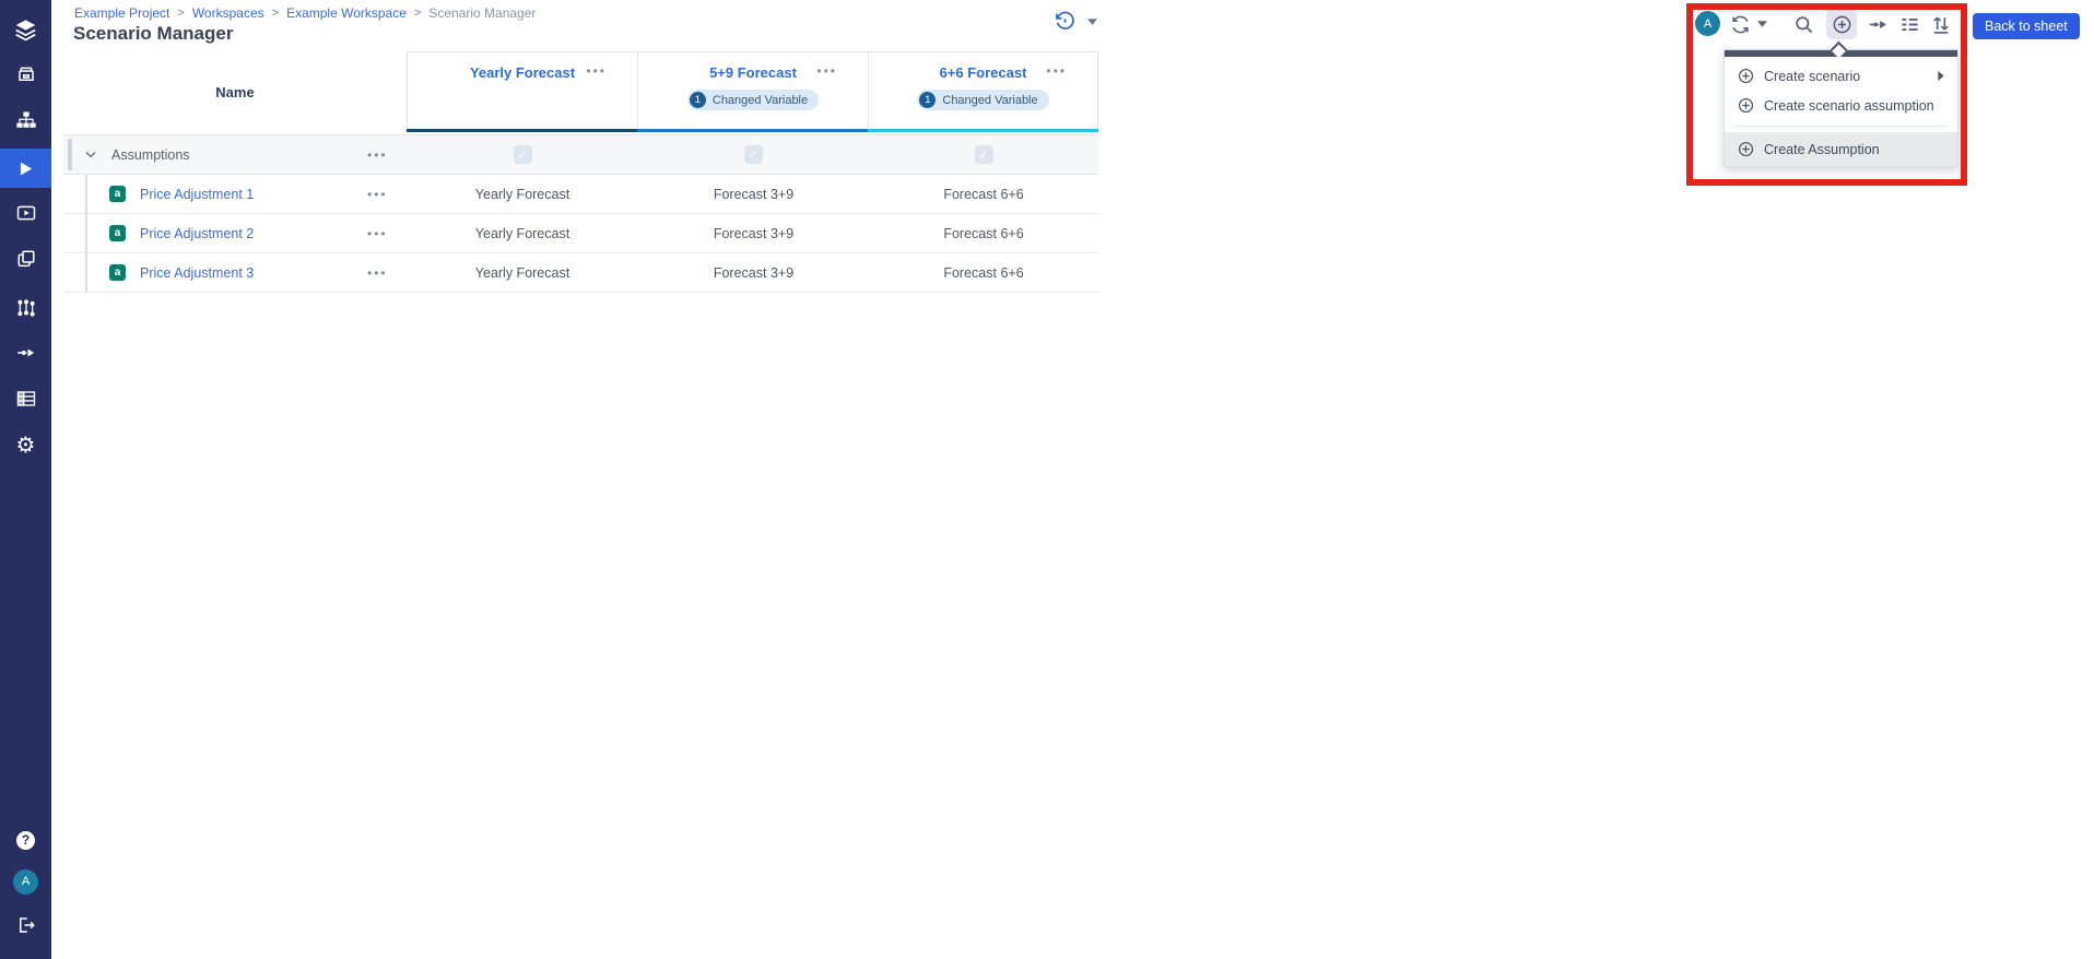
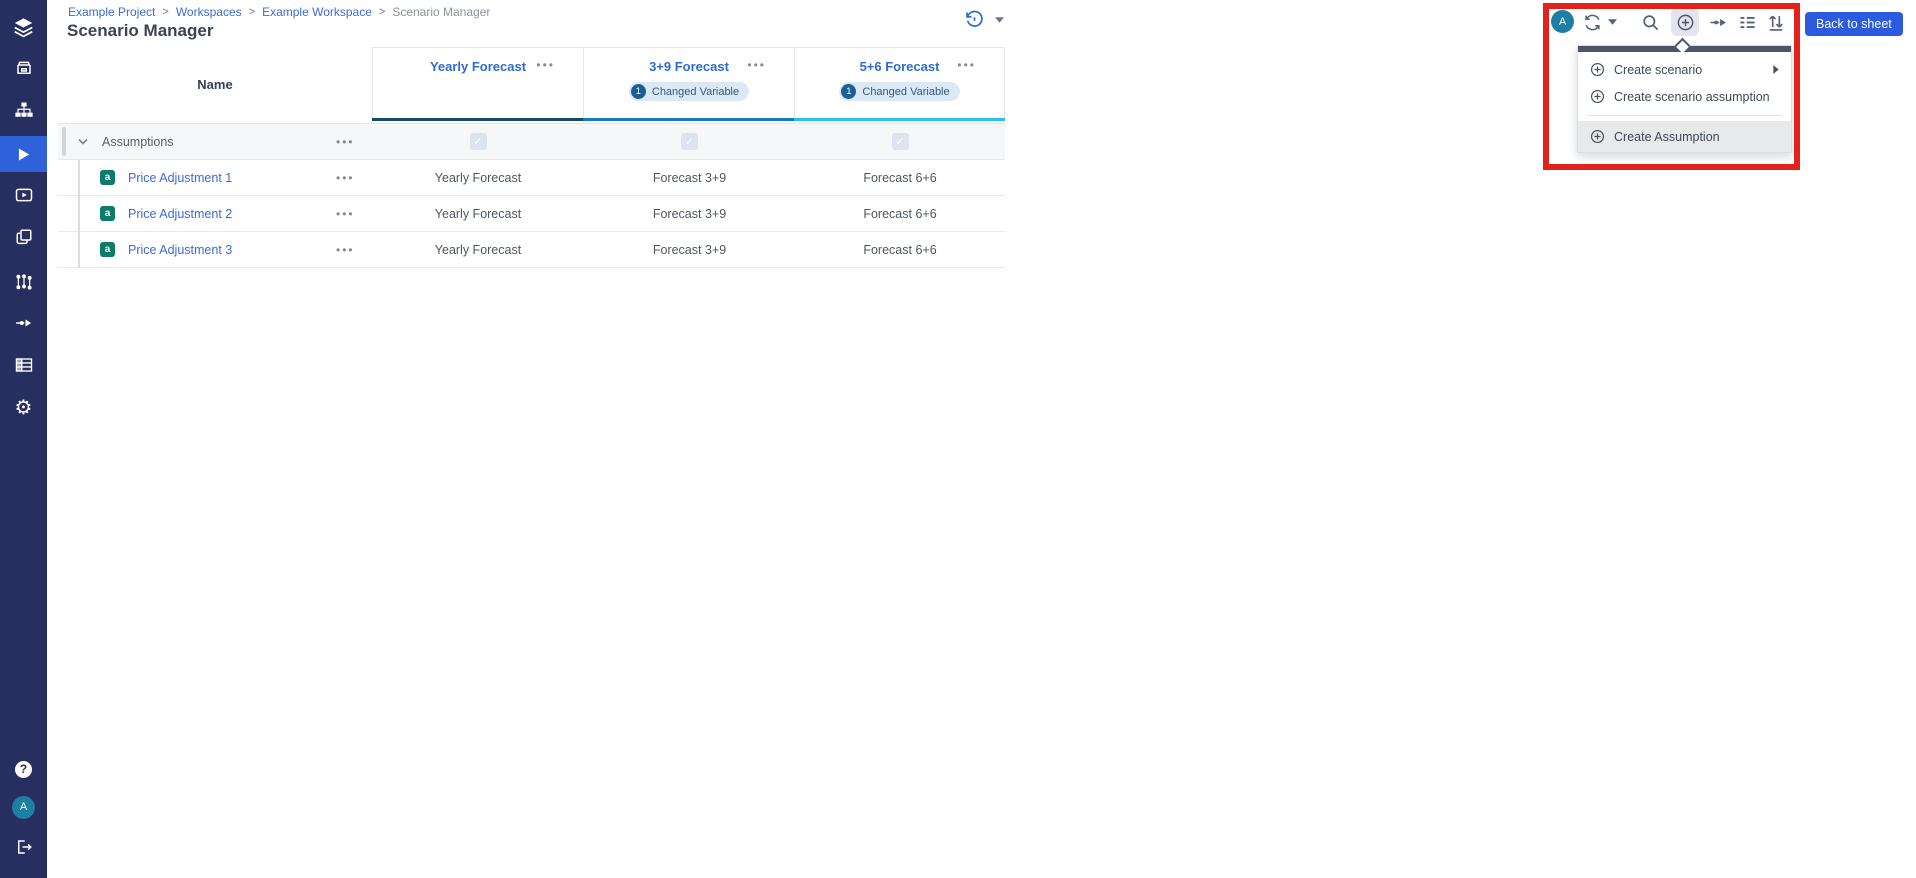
  ⚙
  ?
  A
  Example Project
  >
  Workspaces
  >
  Example Workspace
  >
  Scenario Manager
  Scenario Manager
  Name
  Yearly Forecast
  •••
- 5+9 Forecast
+ 3+9 Forecast
  •••
  1
  Changed Variable
- 6+6 Forecast
+ 5+6 Forecast
  •••
  1
  Changed Variable
  Assumptions
  •••
  a
  Price Adjustment 1
  •••
  Yearly Forecast
  Forecast 3+9
  Forecast 6+6
  a
  Price Adjustment 2
  •••
  Yearly Forecast
  Forecast 3+9
  Forecast 6+6
  a
  Price Adjustment 3
  •••
  Yearly Forecast
  Forecast 3+9
  Forecast 6+6
  A
  Back to sheet
  Create scenario
  Create scenario assumption
  Create Assumption
